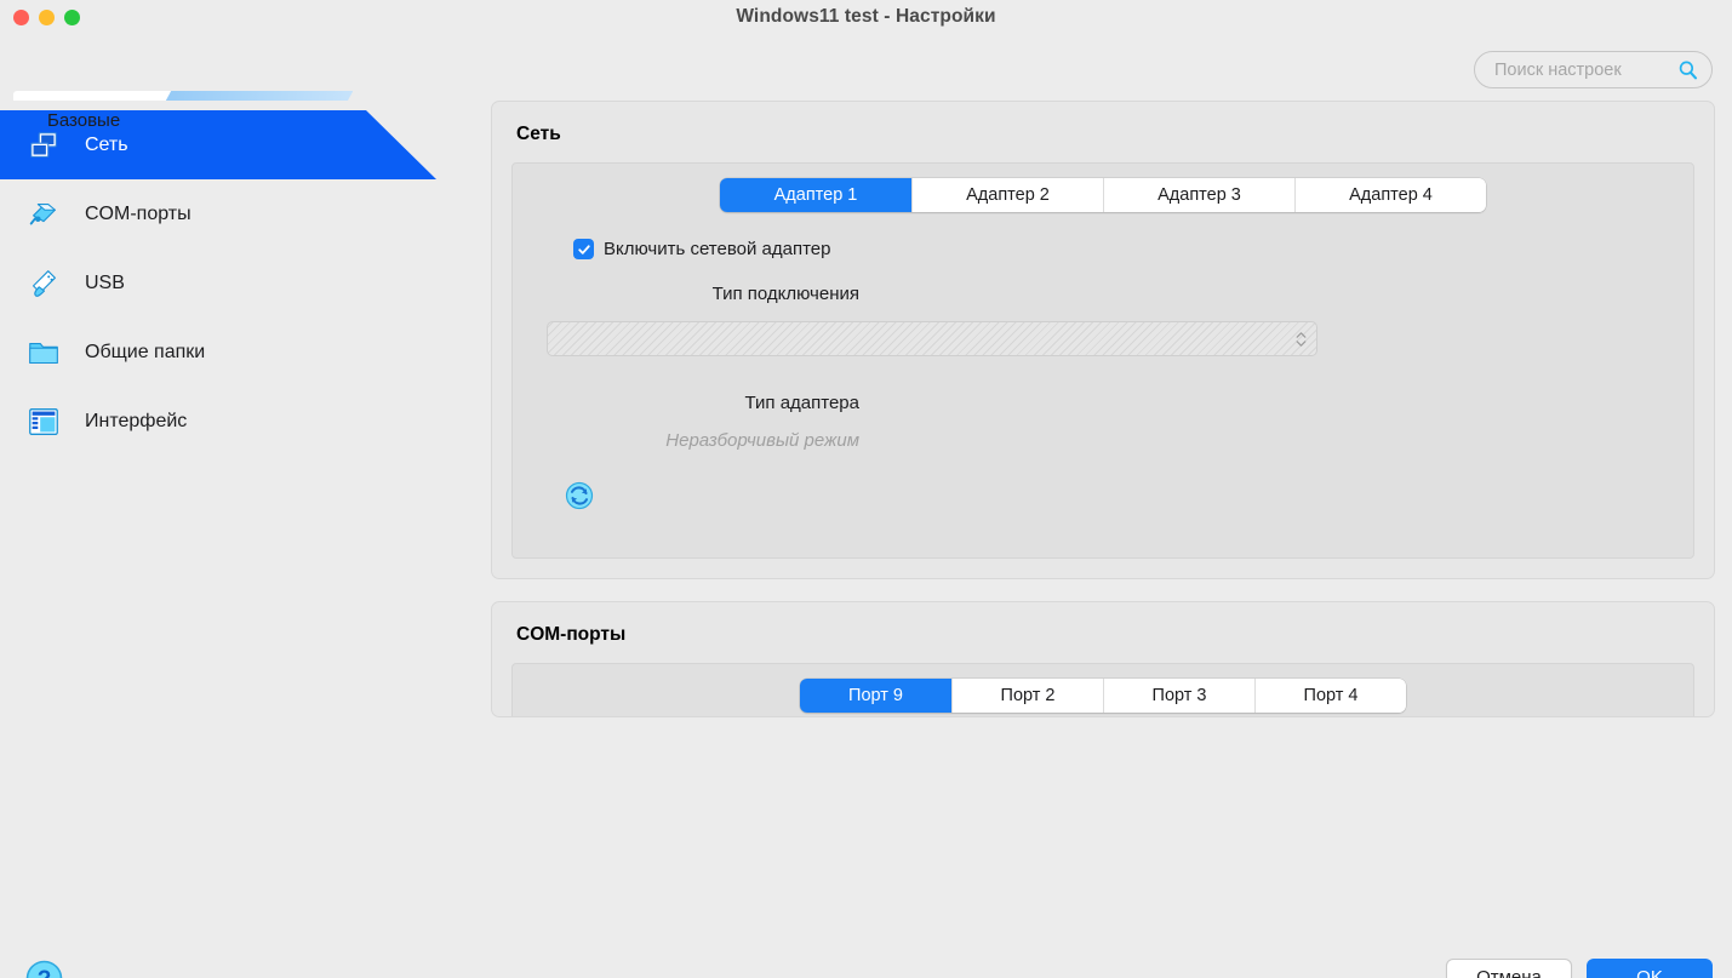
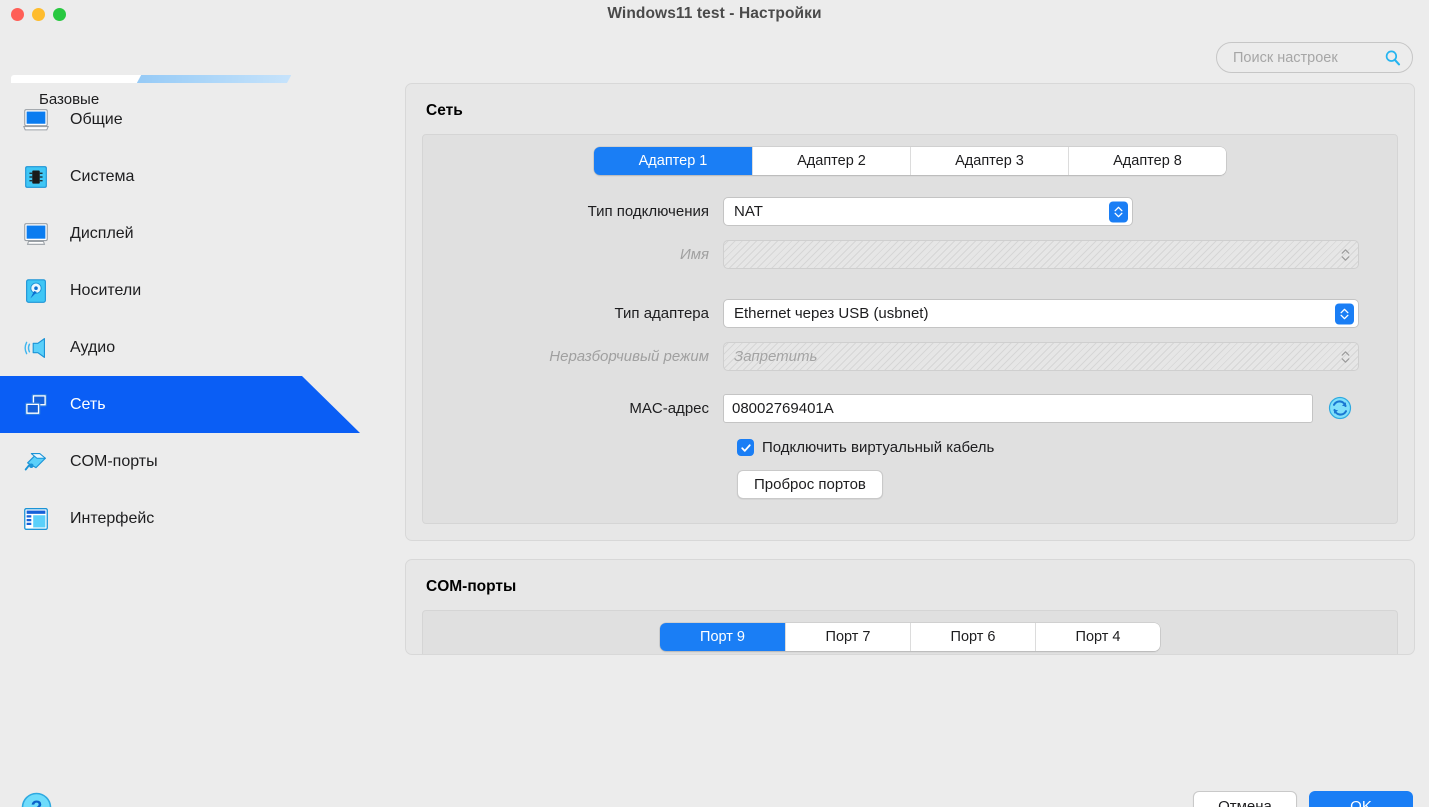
  Windows11 test - Настройки
  Базовые
  Поиск настроек
+ Общие
+ Система
+ Дисплей
+ Носители
+ Аудио
  Сеть
  COM-порты
- USB
- Общие папки
  Интерфейс
  Сеть
  Адаптер 1
  Адаптер 2
  Адаптер 3
- Адаптер 4
+ Адаптер 8
- Включить сетевой адаптер
  Тип подключения
+ NAT
+ Имя
  Тип адаптера
+ Ethernet через USB (usbnet)
  Неразборчивый режим
+ Запретить
+ MAC-адрес
+ 08002769401A
+ Подключить виртуальный кабель
+ Проброс портов
  COM-порты
  Порт 9
- Порт 2
+ Порт 7
- Порт 3
+ Порт 6
  Порт 4
